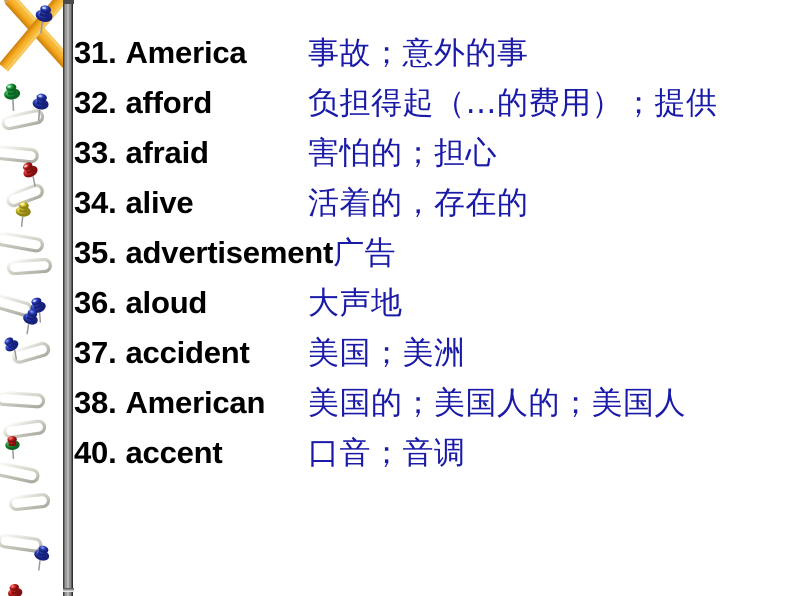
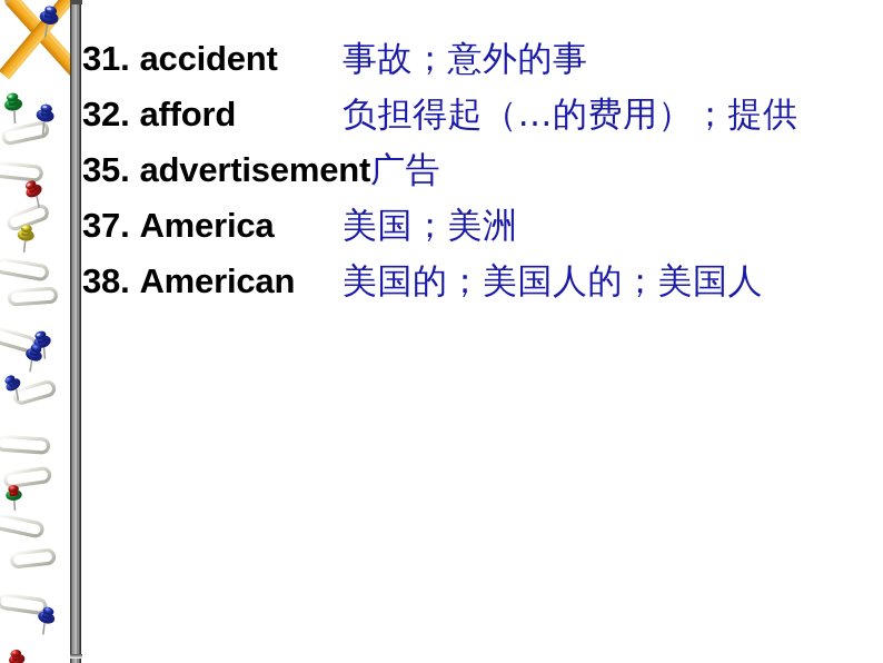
- 31. America 事故；意外的事
+ 31. accident 事故；意外的事
  32. afford 负担得起（…的费用）；提供
- 33. afraid 害怕的；担心
- 34. alive 活着的，存在的
  35. advertisement广告
- 36. aloud 大声地
- 37. accident 美国；美洲
+ 37. America 美国；美洲
  38. American 美国的；美国人的；美国人
- 40. accent 口音；音调
